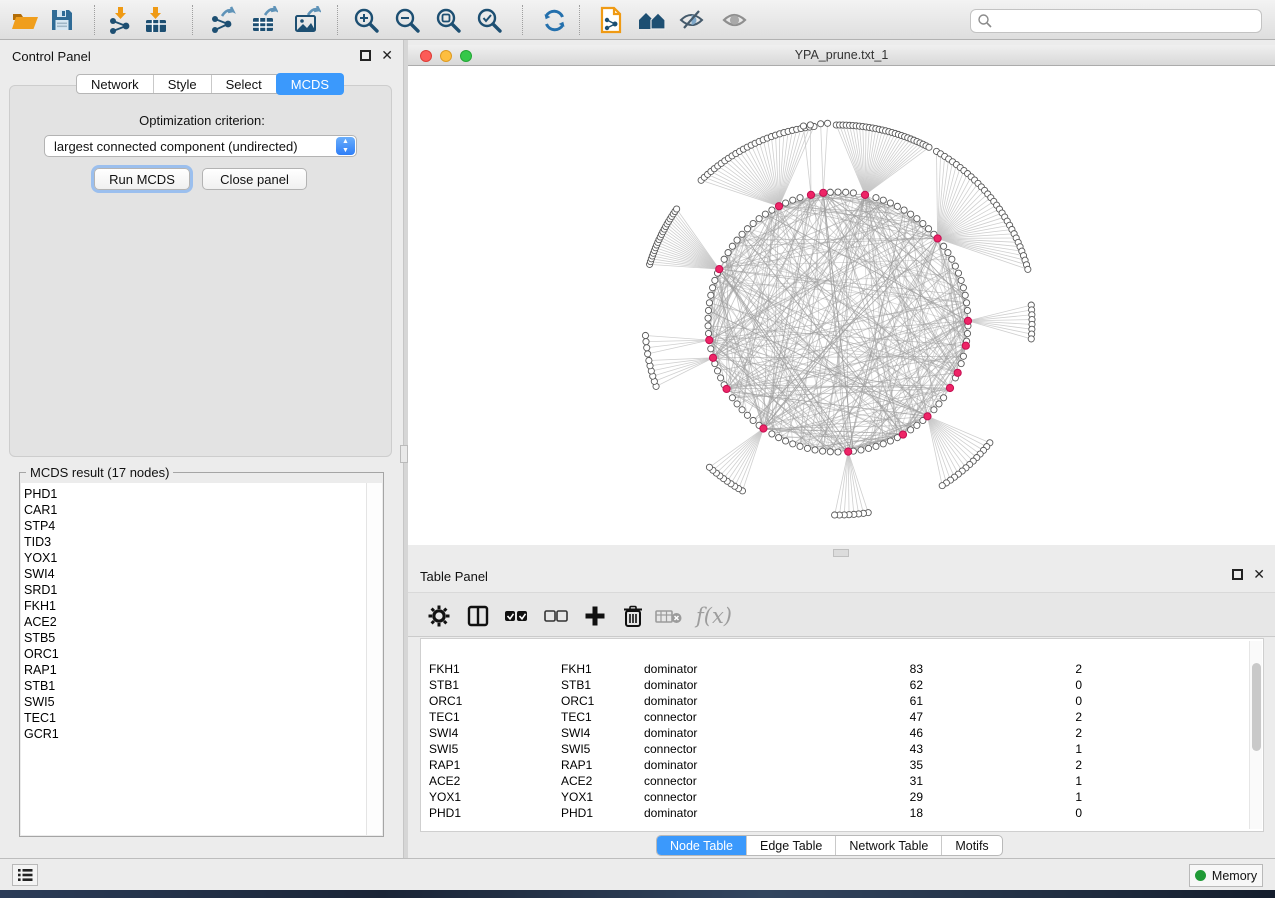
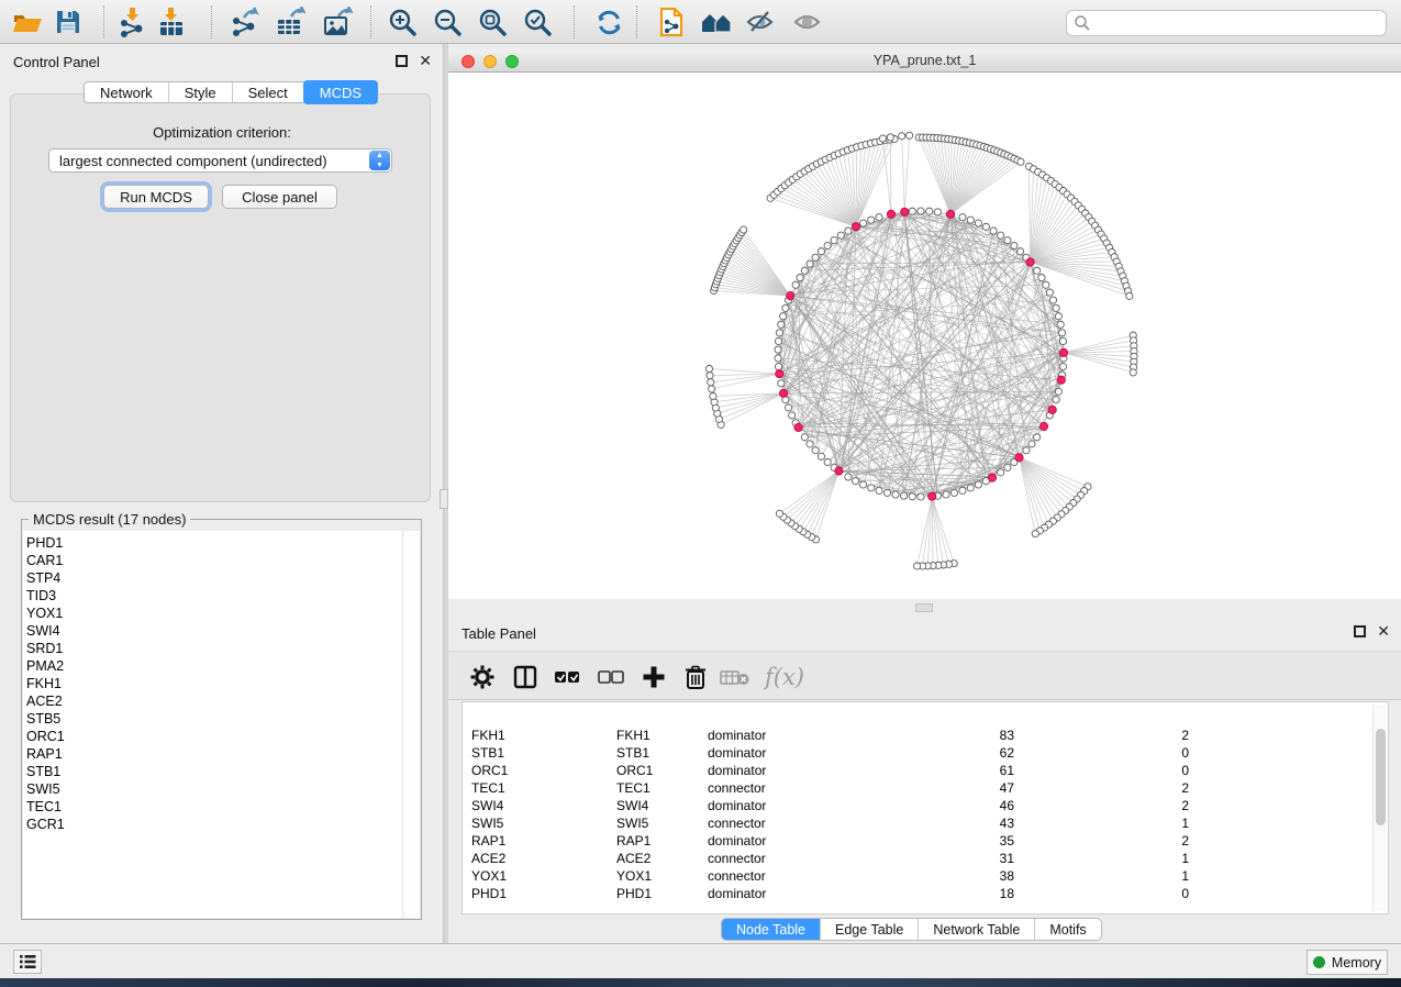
  Control Panel
  ✕
  Network
  Style
  Select
  MCDS
  Optimization criterion:
  largest connected component (undirected)
  Run MCDS
  Close panel
  MCDS result (17 nodes)
  PHD1
  CAR1
  STP4
  TID3
  YOX1
  SWI4
  SRD1
+ PMA2
  FKH1
  ACE2
  STB5
  ORC1
  RAP1
  STB1
  SWI5
  TEC1
  GCR1
  YPA_prune.txt_1
  Table Panel
  ✕
  f(x)
  FKH1
  FKH1
  dominator
  83
  2
  STB1
  STB1
  dominator
  62
  0
  ORC1
  ORC1
  dominator
  61
  0
  TEC1
  TEC1
  connector
  47
  2
  SWI4
  SWI4
  dominator
  46
  2
  SWI5
  SWI5
  connector
  43
  1
  RAP1
  RAP1
  dominator
  35
  2
  ACE2
  ACE2
  connector
  31
  1
  YOX1
  YOX1
  connector
- 29
+ 38
  1
  PHD1
  PHD1
  dominator
  18
  0
  Node Table
  Edge Table
  Network Table
  Motifs
  Memory
